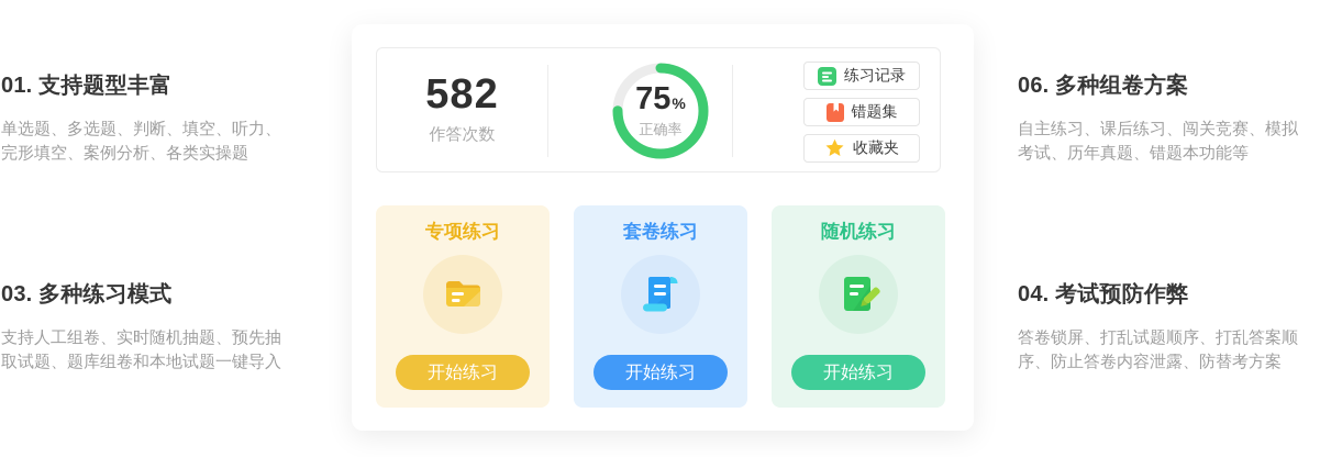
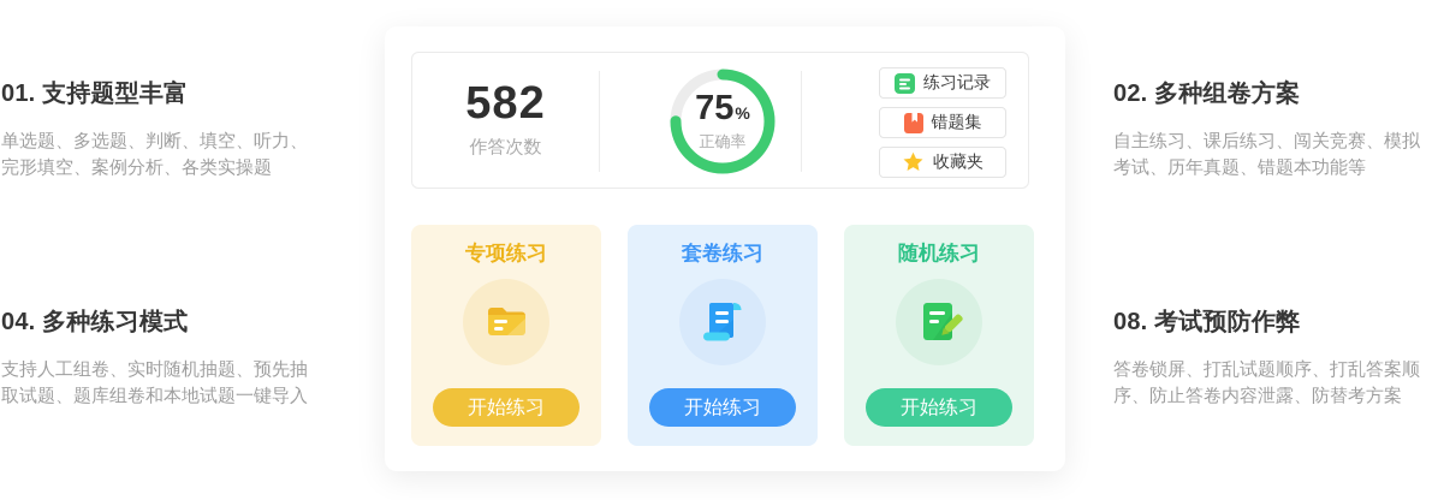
  01. 支持题型丰富
  单选题、多选题、判断、填空、听力、
  完形填空、案例分析、各类实操题
- 06. 多种组卷方案
+ 02. 多种组卷方案
  自主练习、课后练习、闯关竞赛、模拟
  考试、历年真题、错题本功能等
- 03. 多种练习模式
+ 04. 多种练习模式
  支持人工组卷、实时随机抽题、预先抽
  取试题、题库组卷和本地试题一键导入
- 04. 考试预防作弊
+ 08. 考试预防作弊
  答卷锁屏、打乱试题顺序、打乱答案顺
  序、防止答卷内容泄露、防替考方案
  582
  作答次数
  75
  %
  正确率
  练习记录
  错题集
  收藏夹
  专项练习
  开始练习
  套卷练习
  开始练习
  随机练习
  开始练习
